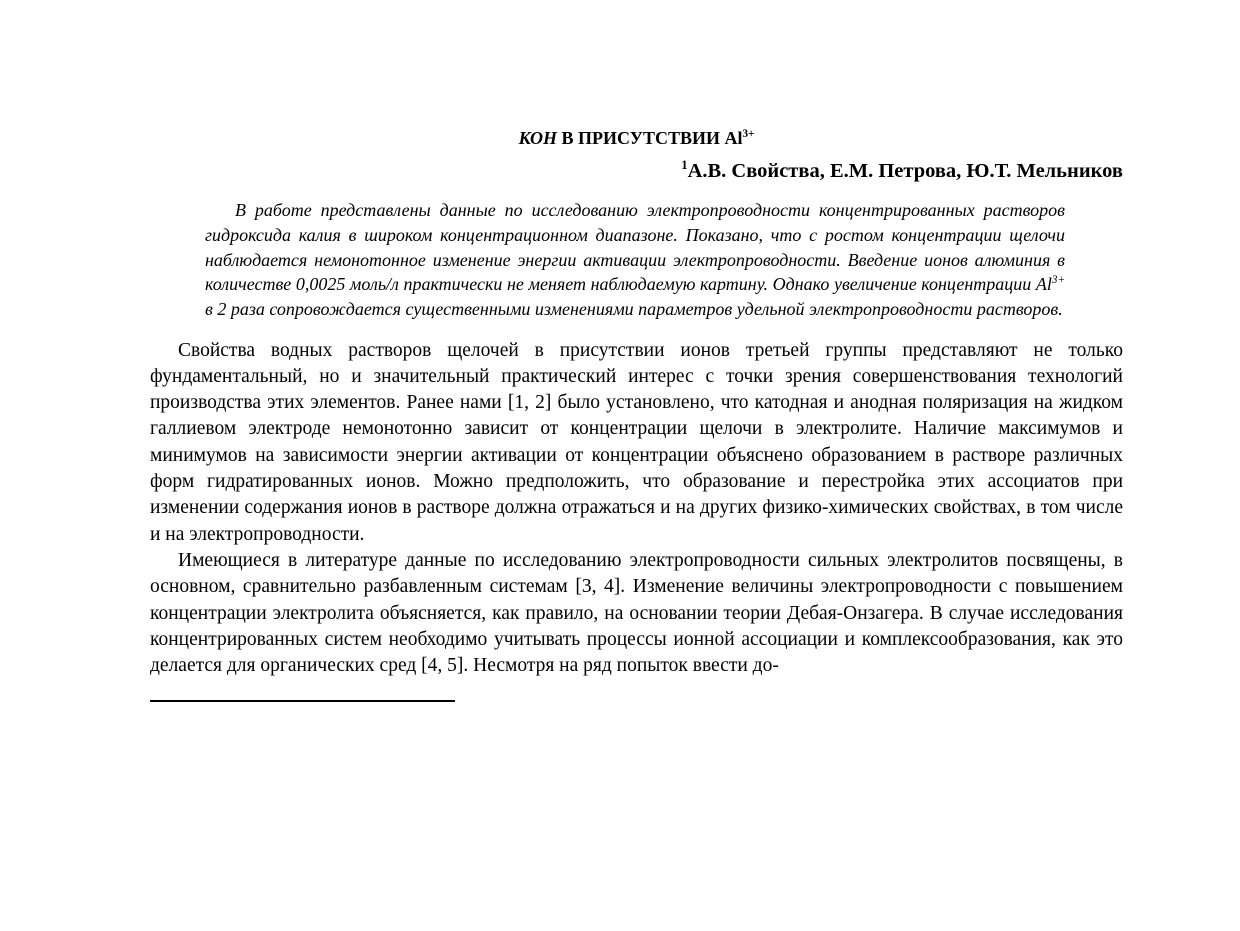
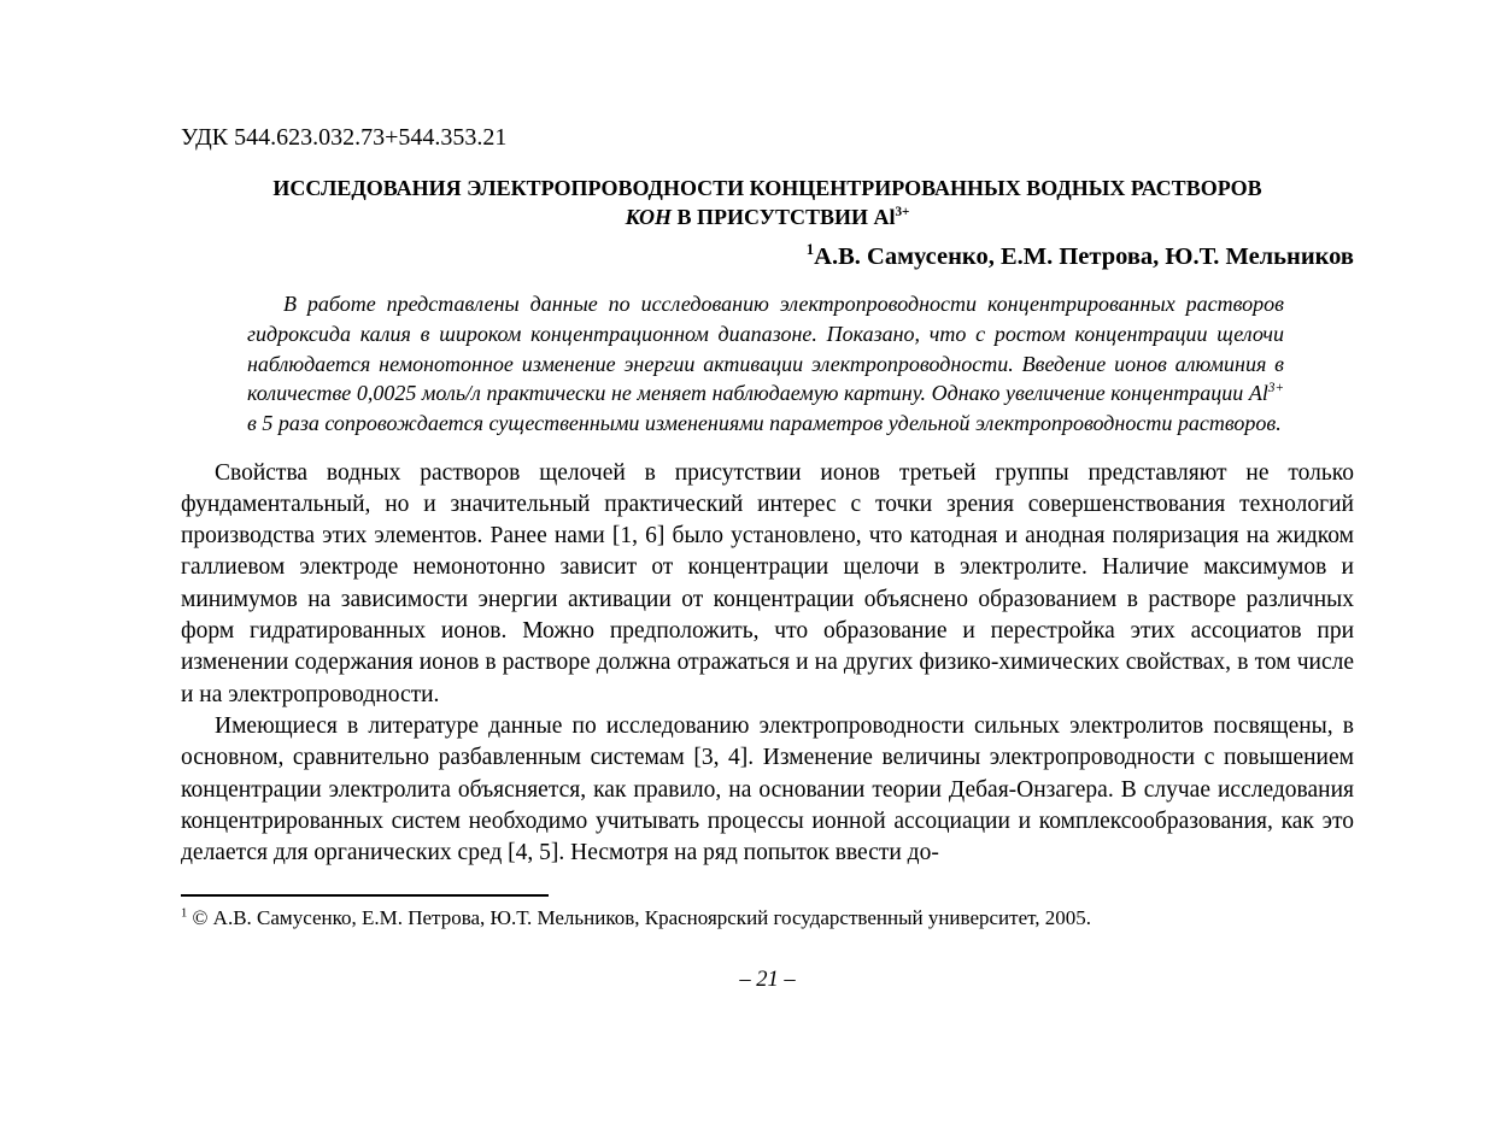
+ УДК 544.623.032.73+544.353.21
+ ИССЛЕДОВАНИЯ ЭЛЕКТРОПРОВОДНОСТИ КОНЦЕНТРИРОВАННЫХ ВОДНЫХ РАСТВОРОВ
  КОН В ПРИСУТСТВИИ Al3+
- 1А.В. Свойства, Е.М. Петрова, Ю.Т. Мельников
+ 1А.В. Самусенко, Е.М. Петрова, Ю.Т. Мельников
- В работе представлены данные по исследованию электропроводности концентрированных растворов гидроксида калия в широком концентрационном диапазоне. Показано, что с ростом концентрации щелочи наблюдается немонотонное изменение энергии активации электропроводности. Введение ионов алюминия в количестве 0,0025 моль/л практически не меняет наблюдаемую картину. Однако увеличение концентрации Al3+ в 2 раза сопровождается существенными изменениями параметров удельной электропроводности растворов.
+ В работе представлены данные по исследованию электропроводности концентрированных растворов гидроксида калия в широком концентрационном диапазоне. Показано, что с ростом концентрации щелочи наблюдается немонотонное изменение энергии активации электропроводности. Введение ионов алюминия в количестве 0,0025 моль/л практически не меняет наблюдаемую картину. Однако увеличение концентрации Al3+ в 5 раза сопровождается существенными изменениями параметров удельной электропроводности растворов.
- Свойства водных растворов щелочей в присутствии ионов третьей группы представляют не только фундаментальный, но и значительный практический интерес с точки зрения совершенствования технологий производства этих элементов. Ранее нами [1, 2] было установлено, что катодная и анодная поляризация на жидком галлиевом электроде немонотонно зависит от концентрации щелочи в электролите. Наличие максимумов и минимумов на зависимости энергии активации от концентрации объяснено образованием в растворе различных форм гидратированных ионов. Можно предположить, что образование и перестройка этих ассоциатов при изменении содержания ионов в растворе должна отражаться и на других физико-химических свойствах, в том числе и на электропроводности.
+ Свойства водных растворов щелочей в присутствии ионов третьей группы представляют не только фундаментальный, но и значительный практический интерес с точки зрения совершенствования технологий производства этих элементов. Ранее нами [1, 6] было установлено, что катодная и анодная поляризация на жидком галлиевом электроде немонотонно зависит от концентрации щелочи в электролите. Наличие максимумов и минимумов на зависимости энергии активации от концентрации объяснено образованием в растворе различных форм гидратированных ионов. Можно предположить, что образование и перестройка этих ассоциатов при изменении содержания ионов в растворе должна отражаться и на других физико-химических свойствах, в том числе и на электропроводности.
  Имеющиеся в литературе данные по исследованию электропроводности сильных электролитов посвящены, в основном, сравнительно разбавленным системам [3, 4]. Изменение величины электропроводности с повышением концентрации электролита объясняется, как правило, на основании теории Дебая-Онзагера. В случае исследования концентрированных систем необходимо учитывать процессы ионной ассоциации и комплексообразования, как это делается для органических сред [4, 5]. Несмотря на ряд попыток ввести до-
+ 1 © А.В. Самусенко, Е.М. Петрова, Ю.Т. Мельников, Красноярский государственный университет, 2005.
+ – 21 –
